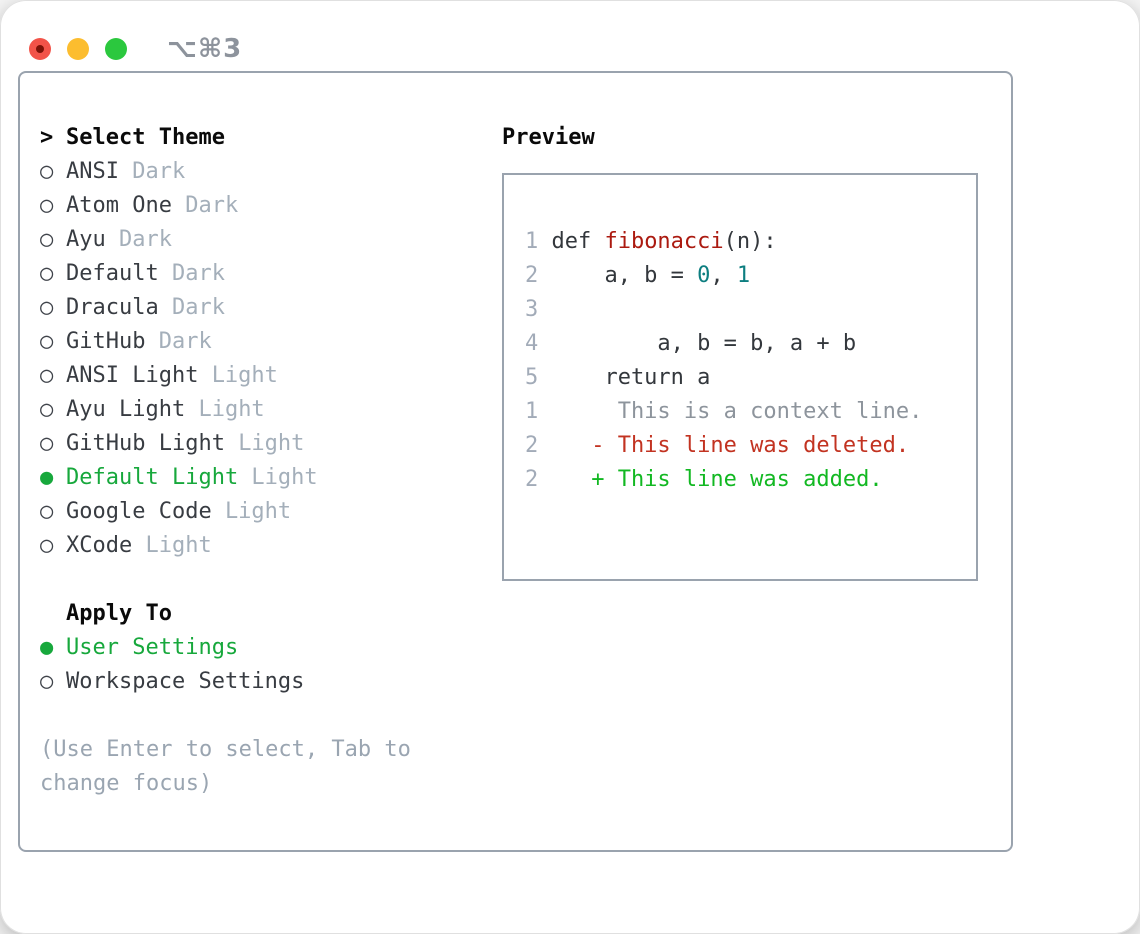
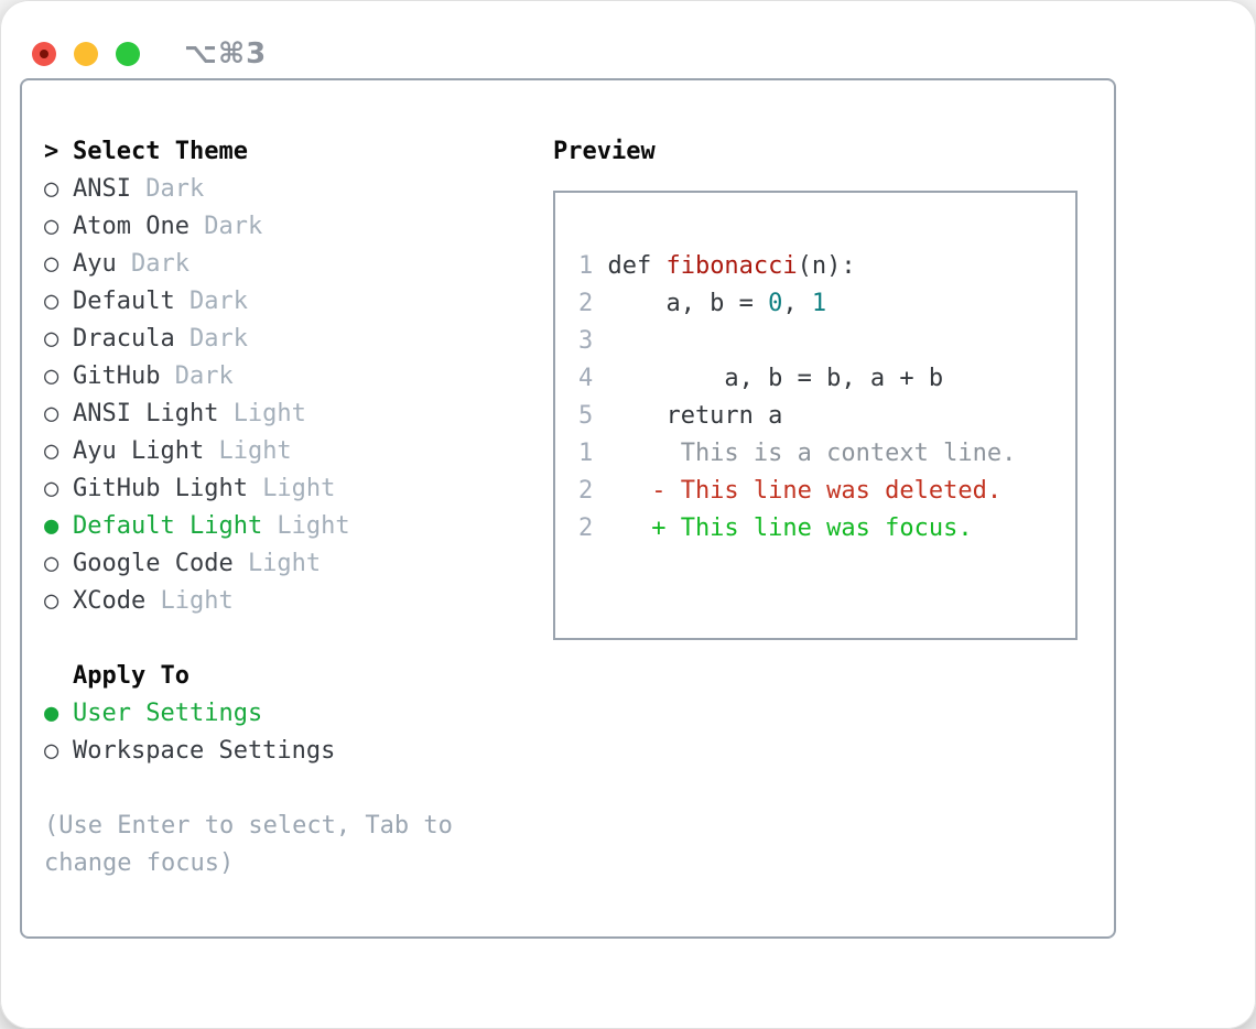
  ⌥⌘3
  >
  Select Theme
  ○
  ANSI
  Dark
  ○
  Atom One
  Dark
  ○
  Ayu
  Dark
  ○
  Default
  Dark
  ○
  Dracula
  Dark
  ○
  GitHub
  Dark
  ○
  ANSI Light
  Light
  ○
  Ayu Light
  Light
  ○
  GitHub Light
  Light
  ●
  Default Light
  Light
  ○
  Google Code
  Light
  ○
  XCode
  Light
  Apply To
  ●
  User Settings
  ○
  Workspace Settings
  (Use Enter to select, Tab to change focus)
  Preview
  1
  def fibonacci(n):
  2
  a, b = 0, 1
  3
  4
  a, b = b, a + b
  5
  return a
  1
  This is a context line.
  2
  - This line was deleted.
  2
- + This line was added.
+ + This line was focus.
